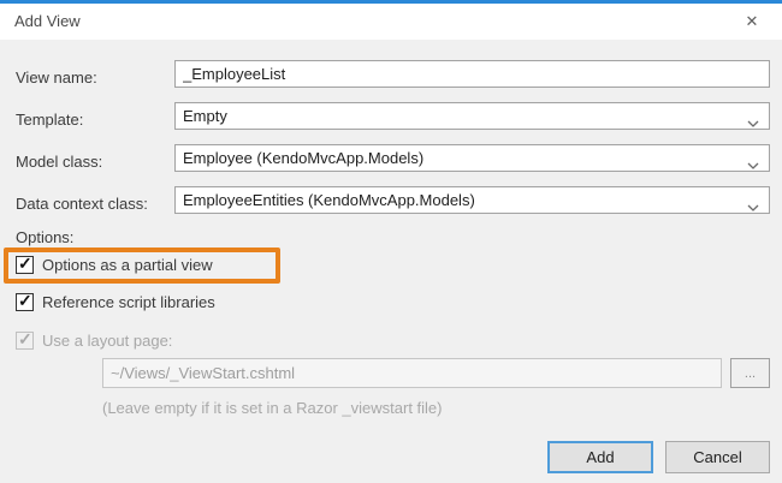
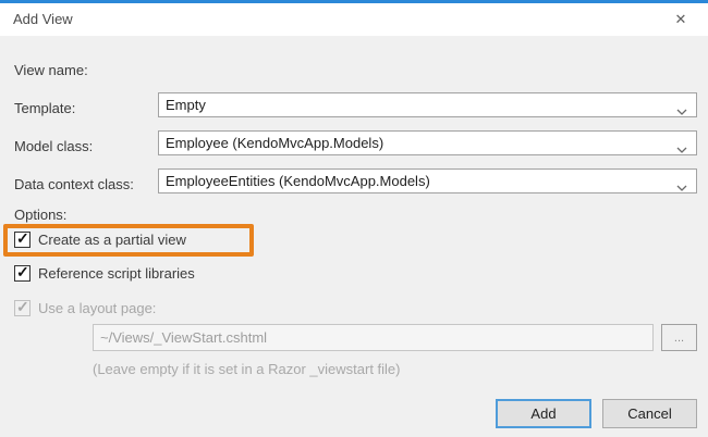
  Add View
  View name:
- _EmployeeList
  Template:
  Empty
  Model class:
  Employee (KendoMvcApp.Models)
  Data context class:
  EmployeeEntities (KendoMvcApp.Models)
  Options:
- Options as a partial view
+ Create as a partial view
  Reference script libraries
  Use a layout page:
  ~/Views/_ViewStart.cshtml
  ...
  (Leave empty if it is set in a Razor _viewstart file)
  Add
  Cancel
